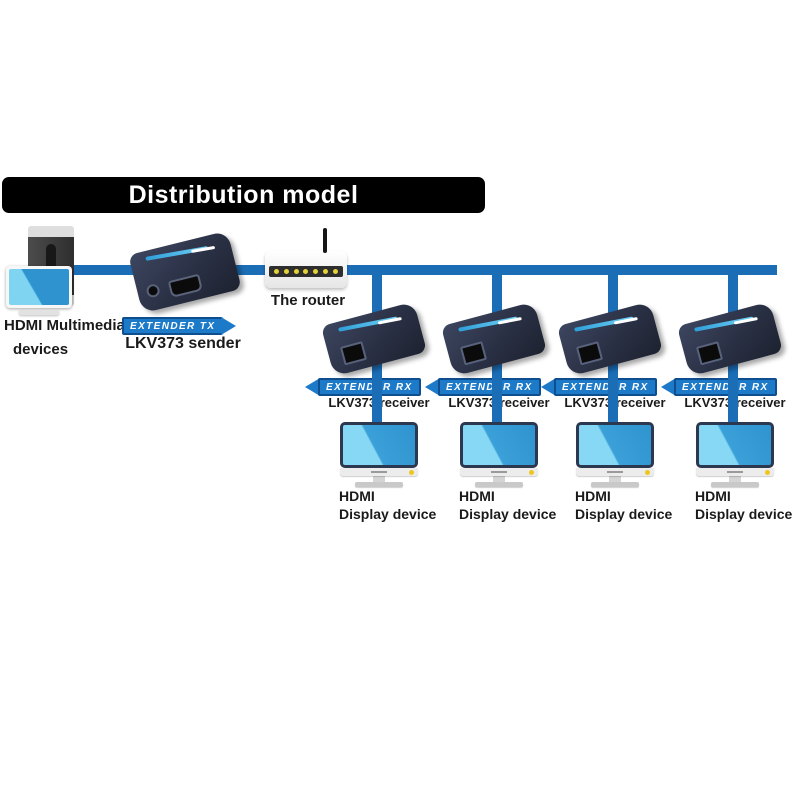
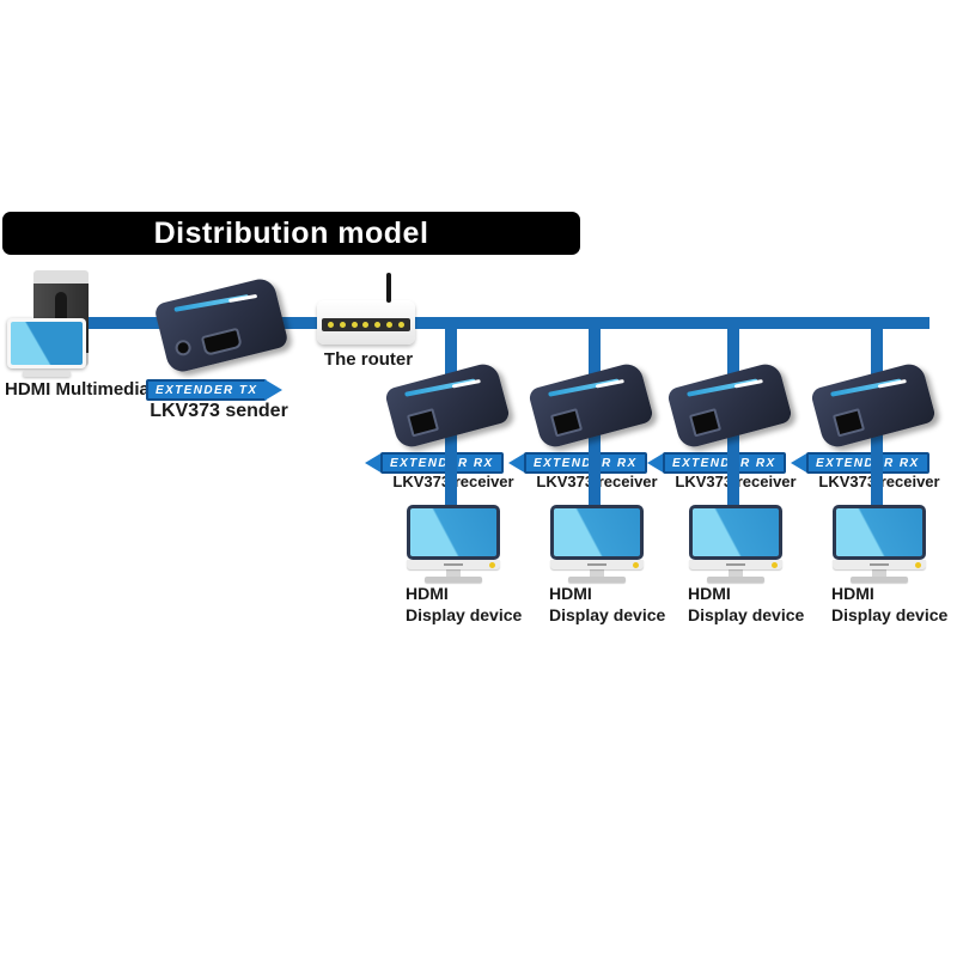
  Distribution model
  HDMI Multimedia
- devices
  EXTENDER TX
  LKV373 sender
  The router
  EXTENDR RX
  LKV37 receiver
  HDMI
  Display device
  EXTENDR RX
  LKV37 receiver
  HDMI
  Display device
  EXTENDR RX
  LKV37 receiver
  HDMI
  Display device
  EXTENDR RX
  LKV37 receiver
  HDMI
  Display device
